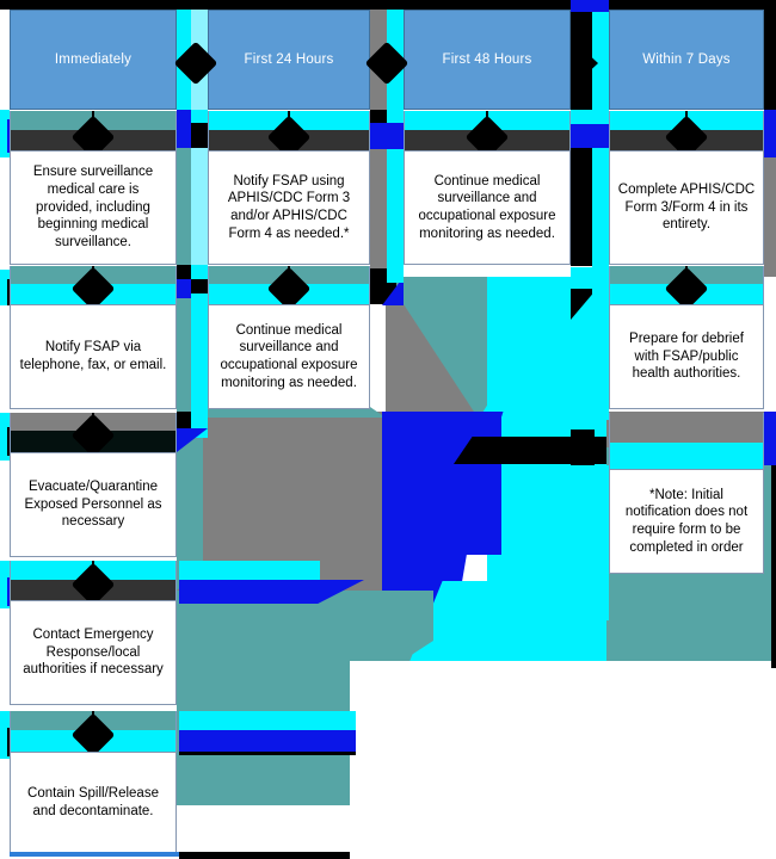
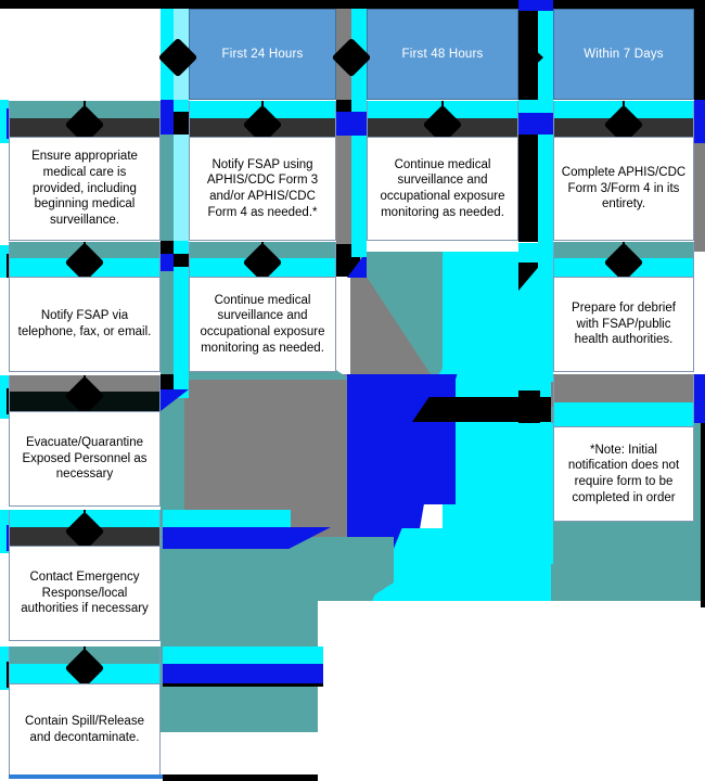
- Immediately
  First 24 Hours
  First 48 Hours
  Within 7 Days
- Ensure surveillance medical care is provided, including beginning medical surveillance.
+ Ensure appropriate medical care is provided, including beginning medical surveillance.
  Notify FSAP via telephone, fax, or email.
  Evacuate/Quarantine Exposed Personnel as necessary
  Contact Emergency Response/local authorities if necessary
  Contain Spill/Release and decontaminate.
  Notify FSAP using APHIS/CDC Form 3 and/or APHIS/CDC Form 4 as needed.*
  Continue medical surveillance and occupational exposure monitoring as needed.
  Continue medical surveillance and occupational exposure monitoring as needed.
  Complete APHIS/CDC Form 3/Form 4 in its entirety.
  Prepare for debrief with FSAP/public health authorities.
  *Note: Initial notification does not require form to be completed in order
